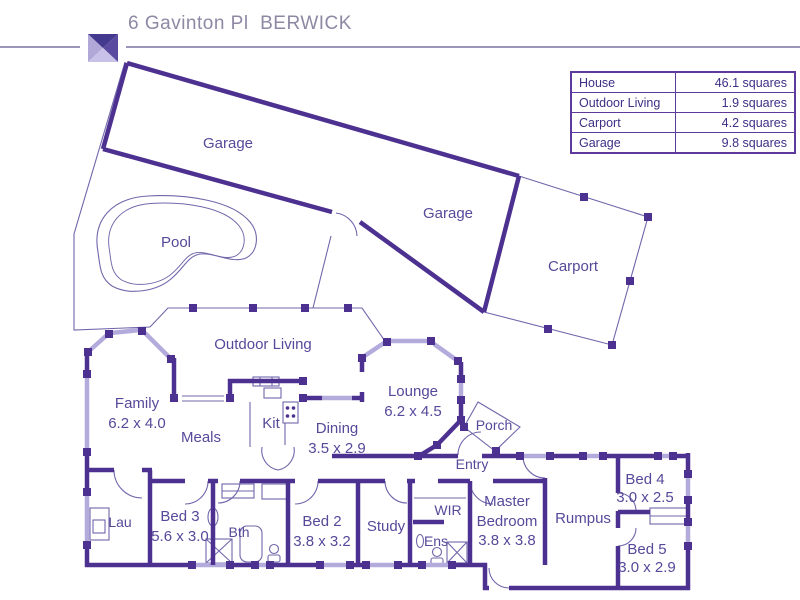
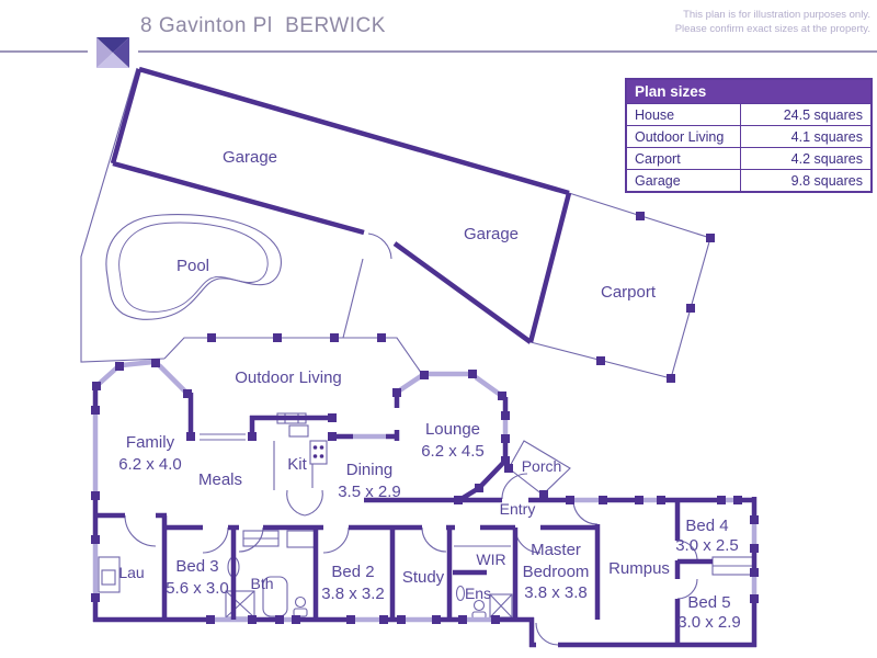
- 6 Gavinton Pl BERWICK
+ 8 Gavinton Pl BERWICK
+ This plan is for illustration purposes only.
+ Please confirm exact sizes at the property.
+ Plan sizes
- House	46.1 squares
+ House	24.5 squares
- Outdoor Living	1.9 squares
+ Outdoor Living	4.1 squares
  Carport	4.2 squares
  Garage	9.8 squares
  Garage
  Garage
  Carport
  Pool
  Outdoor Living
  Family
  6.2 x 4.0
  Meals
  Kit
  Dining
  3.5 x 2.9
  Lounge
  6.2 x 4.5
  Porch
  Entry
  Lau
  Bed 3
  5.6 x 3.0
  Bth
  Bed 2
  3.8 x 3.2
  Study
  WIR
  Ens
  Master
  Bedroom
  3.8 x 3.8
  Rumpus
  Bed 4
  3.0 x 2.5
  Bed 5
  3.0 x 2.9
